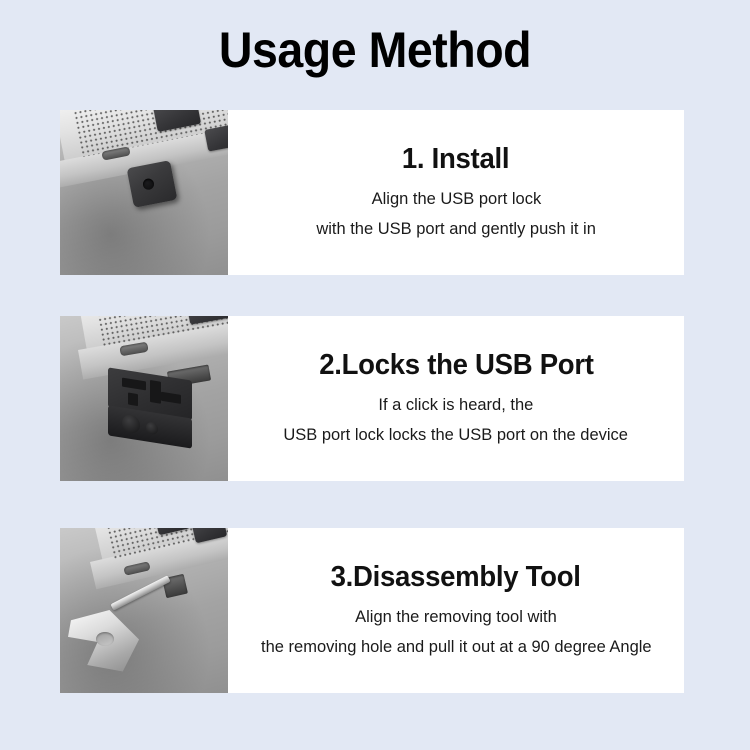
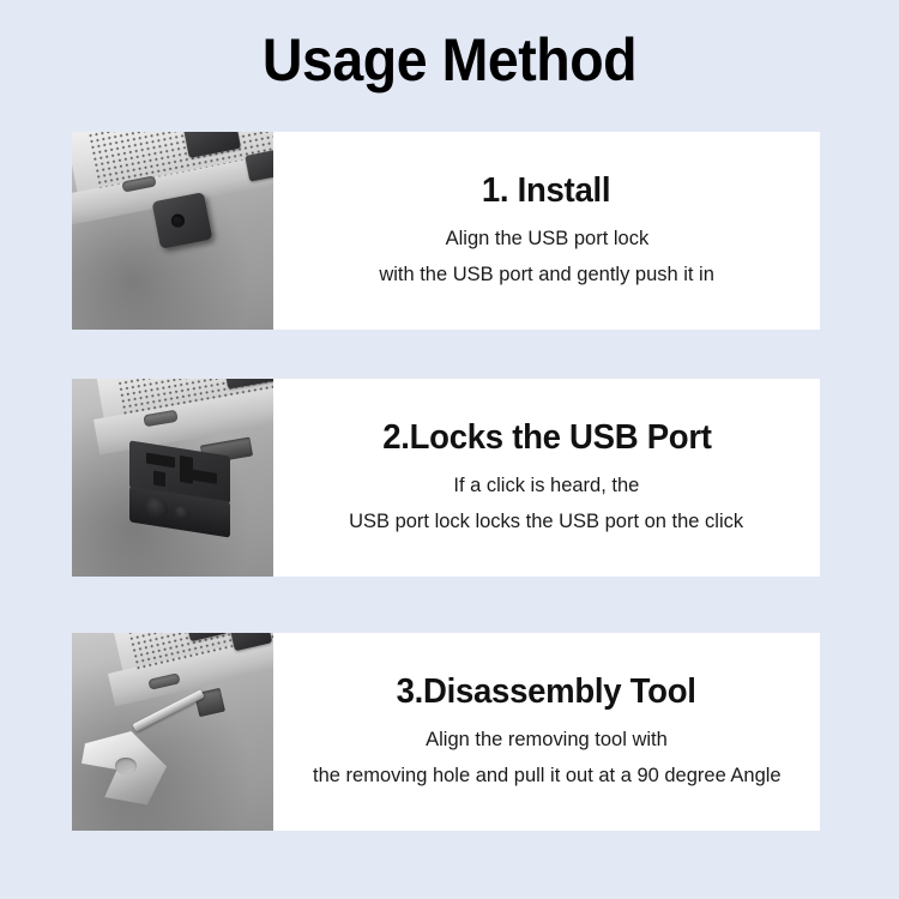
  Usage Method
  1. Install
  Align the USB port lock
  with the USB port and gently push it in
  2.Locks the USB Port
  If a click is heard, the
- USB port lock locks the USB port on the device
+ USB port lock locks the USB port on the click
  3.Disassembly Tool
  Align the removing tool with
  the removing hole and pull it out at a 90 degree Angle
